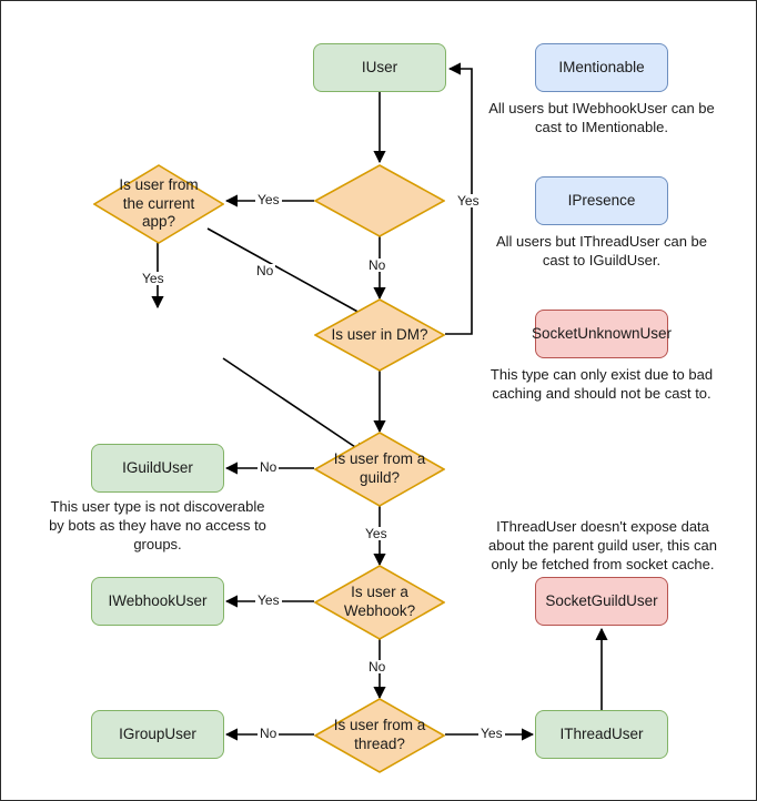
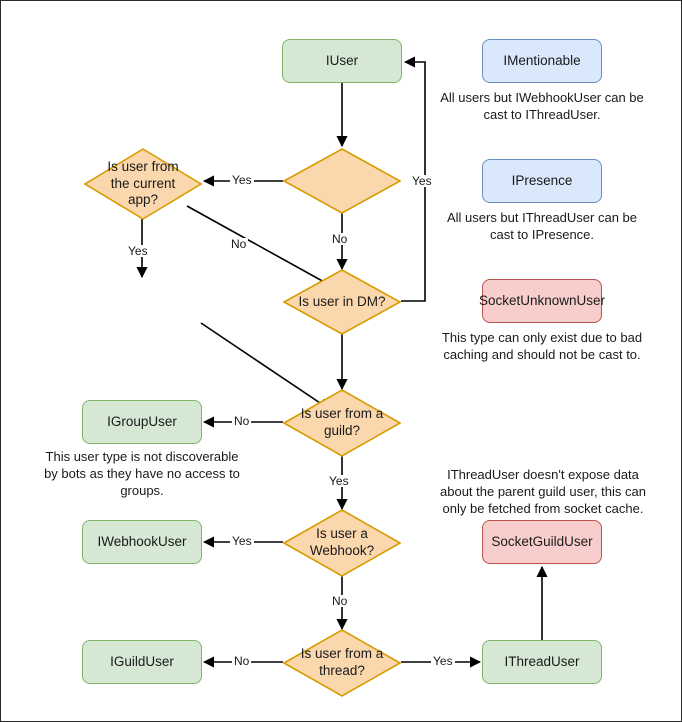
  IUser
- IGuildUser
+ IGroupUser
  IWebhookUser
- IGroupUser
+ IGuildUser
  IThreadUser
  IMentionable
  IPresence
  SocketUnknownUser
  SocketGuildUser
  Is user from the current app?
  Is user in DM?
  Is user from a guild?
  Is user a Webhook?
  Is user from a thread?
  Yes
  No
  Yes
  Yes
  No
  No
  Yes
  Yes
  No
  No
  Yes
- All users but IWebhookUser can be cast to IMentionable.
+ All users but IWebhookUser can be cast to IThreadUser.
- All users but IThreadUser can be cast to IGuildUser.
+ All users but IThreadUser can be cast to IPresence.
  This type can only exist due to bad caching and should not be cast to.
  This user type is not discoverable by bots as they have no access to groups.
  IThreadUser doesn't expose data about the parent guild user, this can only be fetched from socket cache.
